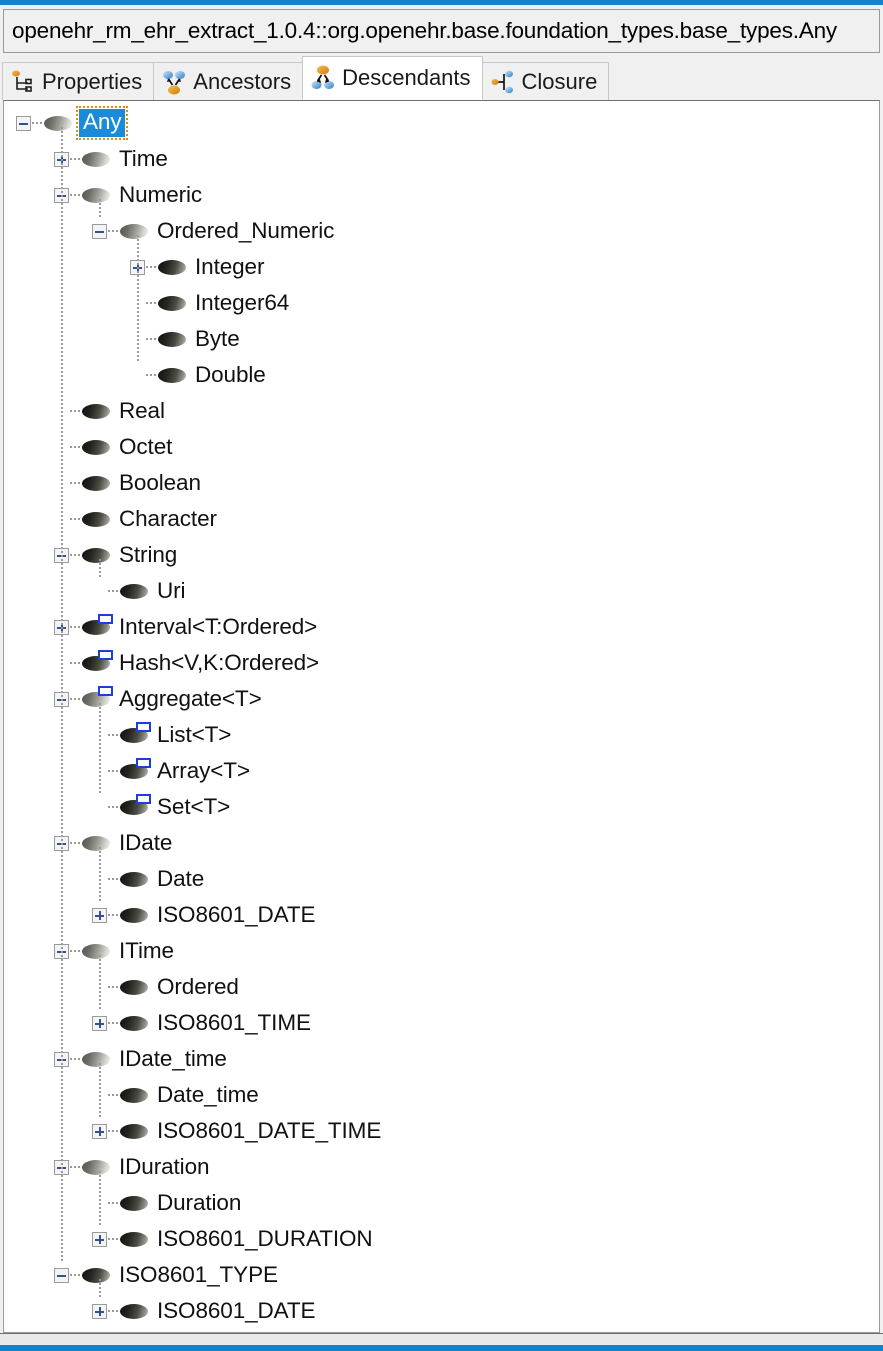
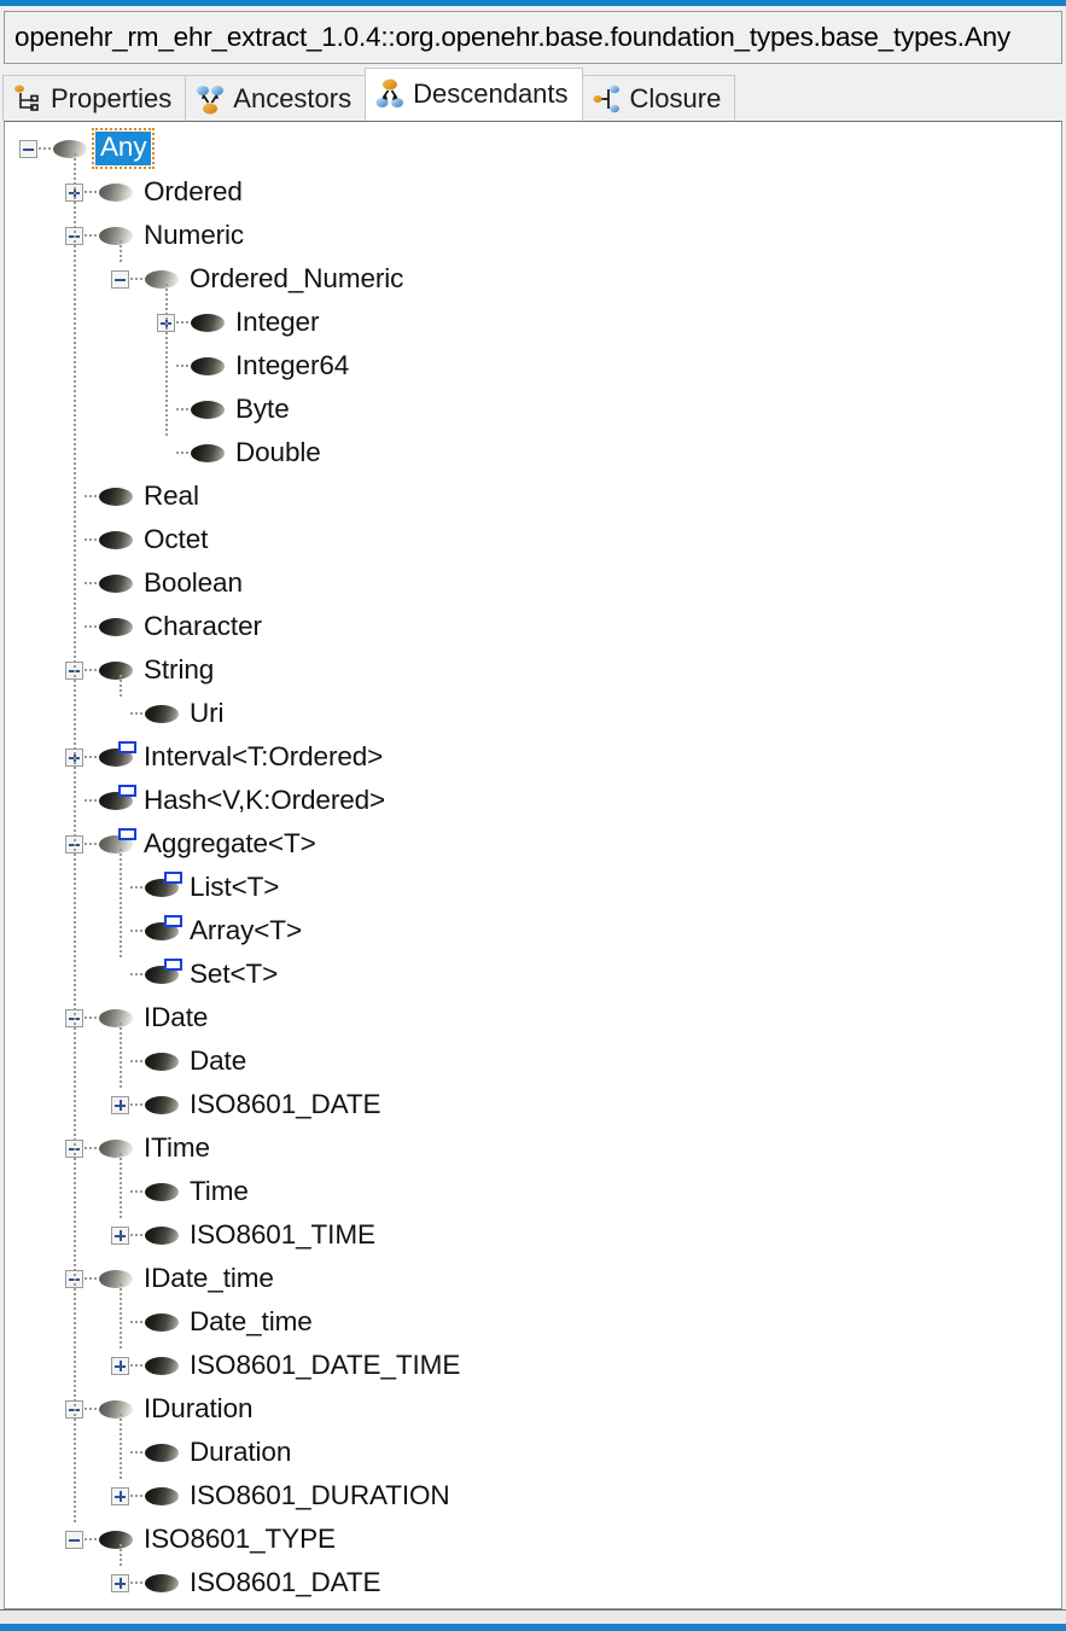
  openehr_rm_ehr_extract_1.0.4::org.openehr.base.foundation_types.base_types.Any
  Properties
  Ancestors
  Descendants
  Closure
  Any
- Time
+ Ordered
  Numeric
  Ordered_Numeric
  Integer
  Integer64
  Byte
  Double
  Real
  Octet
  Boolean
  Character
  String
  Uri
  Interval<T:Ordered>
  Hash<V,K:Ordered>
  Aggregate<T>
  List<T>
  Array<T>
  Set<T>
  IDate
  Date
  ISO8601_DATE
  ITime
- Ordered
+ Time
  ISO8601_TIME
  IDate_time
  Date_time
  ISO8601_DATE_TIME
  IDuration
  Duration
  ISO8601_DURATION
  ISO8601_TYPE
  ISO8601_DATE
